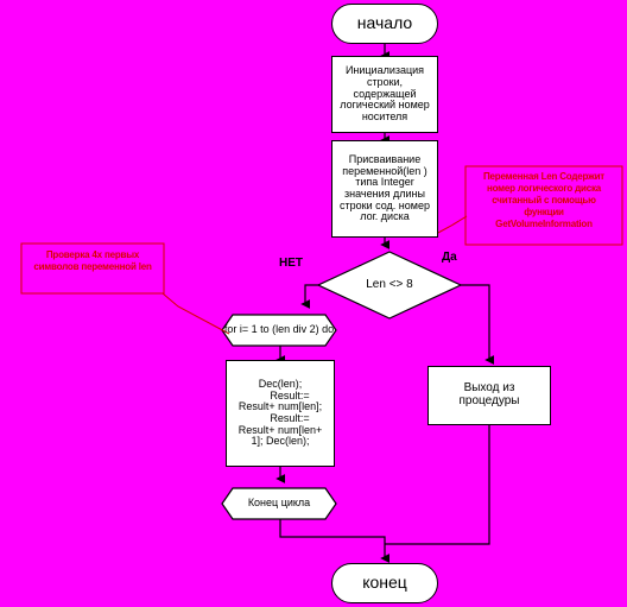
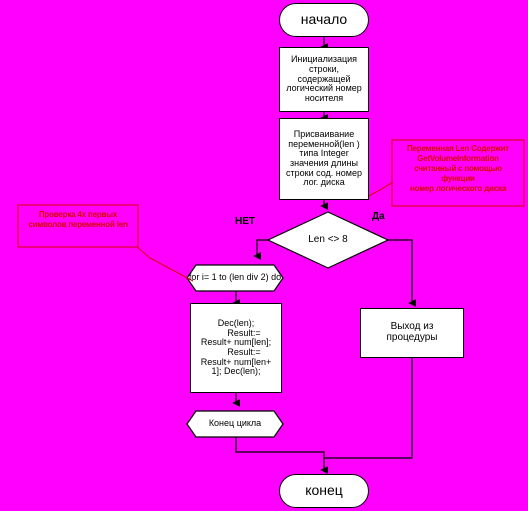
  начало
  Инициализация строки, содержащей логический номер носителя
  Присваивание переменной(len ) типа Integer значения длины строки сод. номер лог. диска
  Len <> 8
  for i= 1 to (len div 2) do
  Dec(len);
  Result:=
  Result+ num[len];
  Result:=
  Result+ num[len+
  1]; Dec(len);
  Конец цикла
  Выход из процедуры
  конец
  НЕТ
  Да
  Проверка 4х первых
  символов переменной len
  Переменная Len Содержит
- номер логического диска
+ GetVolumeInformation
  считанный с помощью
  функции
- GetVolumeInformation
+ номер логического диска
